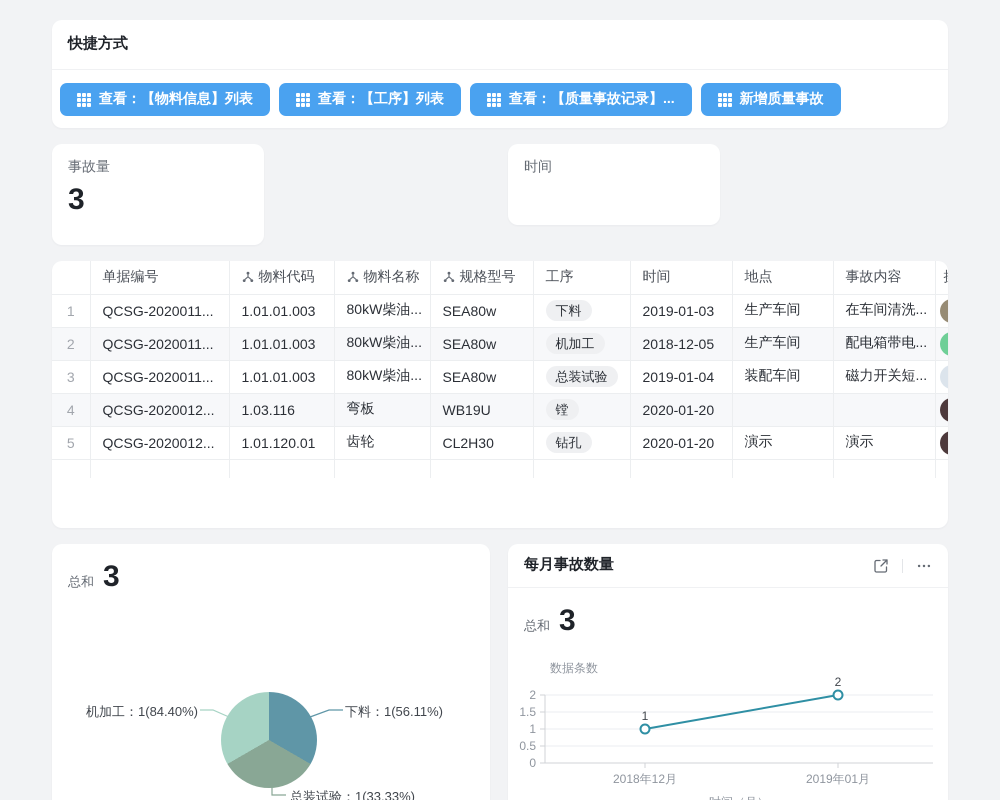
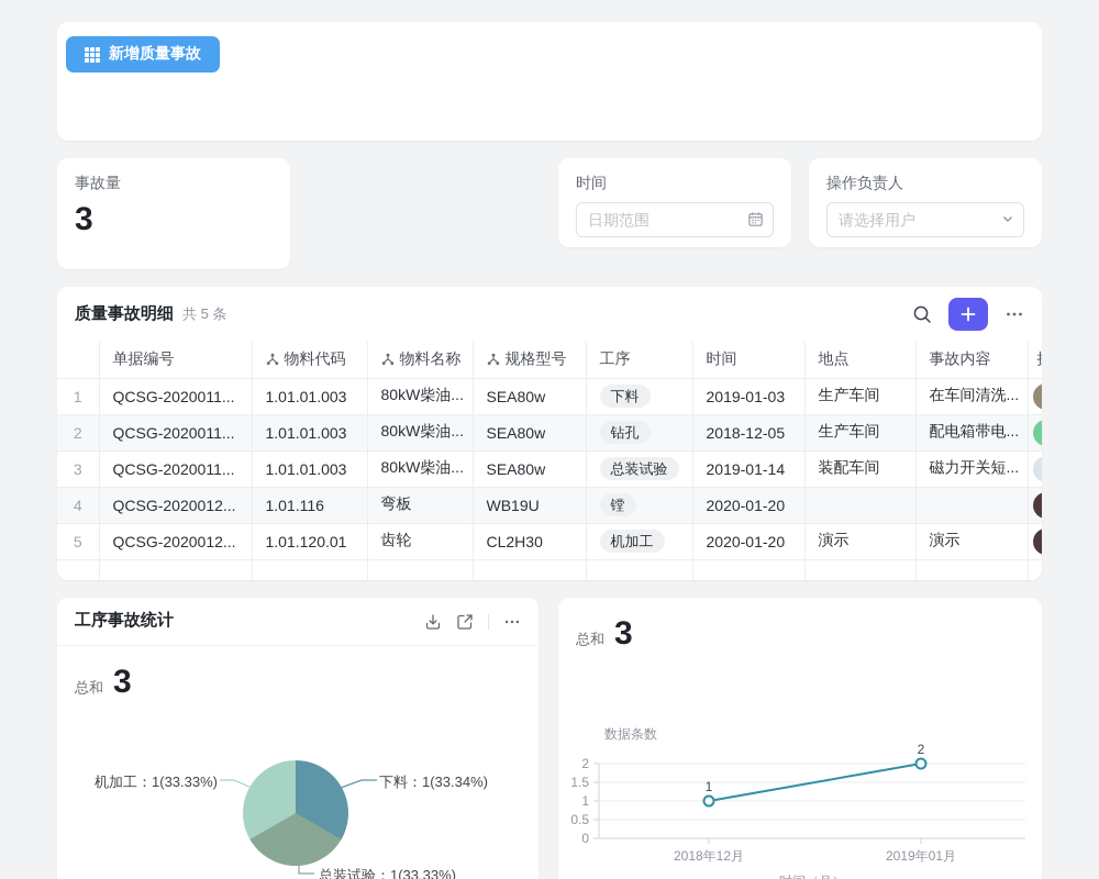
- 快捷方式
- 查看：【物料信息】列表
- 查看：【工序】列表
- 查看：【质量事故记录】...
  新增质量事故
  事故量
  3
  时间
+ 日期范围
+ 操作负责人
+ 请选择用户
+ 质量事故明细
+ 共 5 条
  	单据编号	物料代码	物料名称	规格型号	工序	时间	地点	事故内容
  1	QCSG-2020011...	1.01.01.003	80kW柴油...	SEA80w	下料	2019-01-03	生产车间	在车间清洗...
- 2	QCSG-2020011...	1.01.01.003	80kW柴油...	SEA80w	机加工	2018-12-05	生产车间	配电箱带电...
+ 2	QCSG-2020011...	1.01.01.003	80kW柴油...	SEA80w	钻孔	2018-12-05	生产车间	配电箱带电...
- 3	QCSG-2020011...	1.01.01.003	80kW柴油...	SEA80w	总装试验	2019-01-04	装配车间	磁力开关短...
+ 3	QCSG-2020011...	1.01.01.003	80kW柴油...	SEA80w	总装试验	2019-01-14	装配车间	磁力开关短...
- 4	QCSG-2020012...	1.03.116	弯板	WB19U	镗	2020-01-20
+ 4	QCSG-2020012...	1.01.116	弯板	WB19U	镗	2020-01-20
- 5	QCSG-2020012...	1.01.120.01	齿轮	CL2H30	钻孔	2020-01-20	演示	演示
+ 5	QCSG-2020012...	1.01.120.01	齿轮	CL2H30	机加工	2020-01-20	演示	演示
+ 工序事故统计
  总和
  3
- 下料：1(56.11%)
+ 下料：1(33.34%)
  总装试验：1(33.33%)
- 机加工：1(84.40%)
+ 机加工：1(33.33%)
- 每月事故数量
  总和
  3
  数据条数
  0
  0.5
  1
  1.5
  2
  2018年12月
  2019年01月
  1
  2
